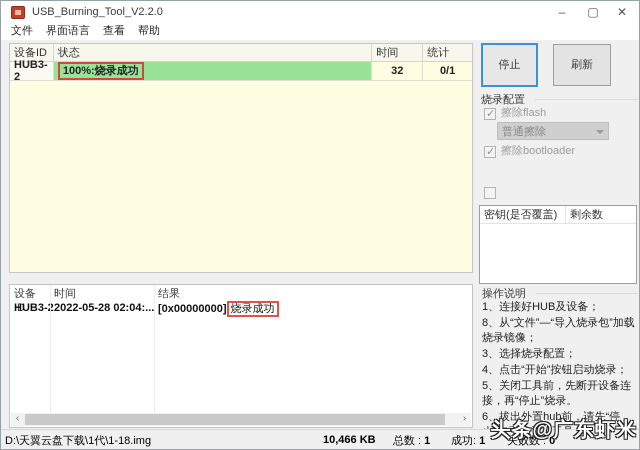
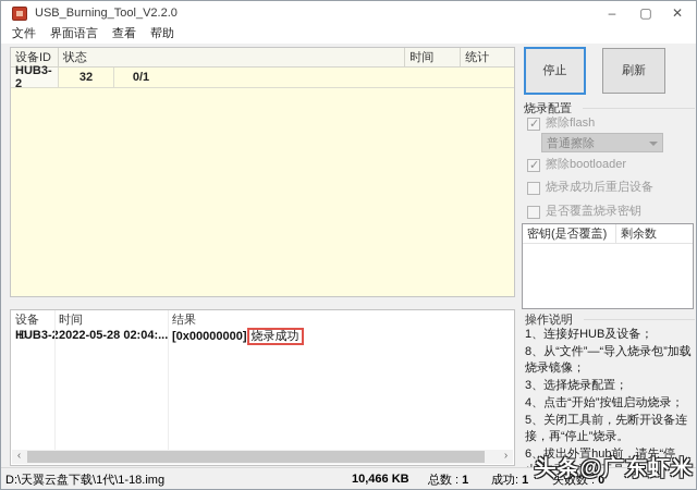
  USB_Burning_Tool_V2.2.0
  –
  ▢
  ✕
  文件
  界面语言
  查看
  帮助
  设备ID
  状态
  时间
  统计
  HUB3-2
- 100%:烧录成功
  32
  0/1
  停止
  刷新
  烧录配置
  擦除flash
  普通擦除
  擦除bootloader
+ 烧录成功后重启设备
+ 是否覆盖烧录密钥
  密钥(是否覆盖)
  剩余数
  操作说明
  1、连接好HUB及设备；
  8、从“文件”—“导入烧录包”加载烧录镜像；
  3、选择烧录配置；
  4、点击“开始”按钮启动烧录；
  5、关闭工具前，先断开设备连接，再“停止”烧录。
  设备ID
  时间
  结果
  HUB3-
  2022-05-28 02:04:...
  [0x00000000] 烧录成功
  ‹
  ›
  D:\天翼云盘下载\1代\1-18.img
  10,466 KB
  总数 : 1
  成功: 1
  失败数 : 0
  头条@广东虾米
